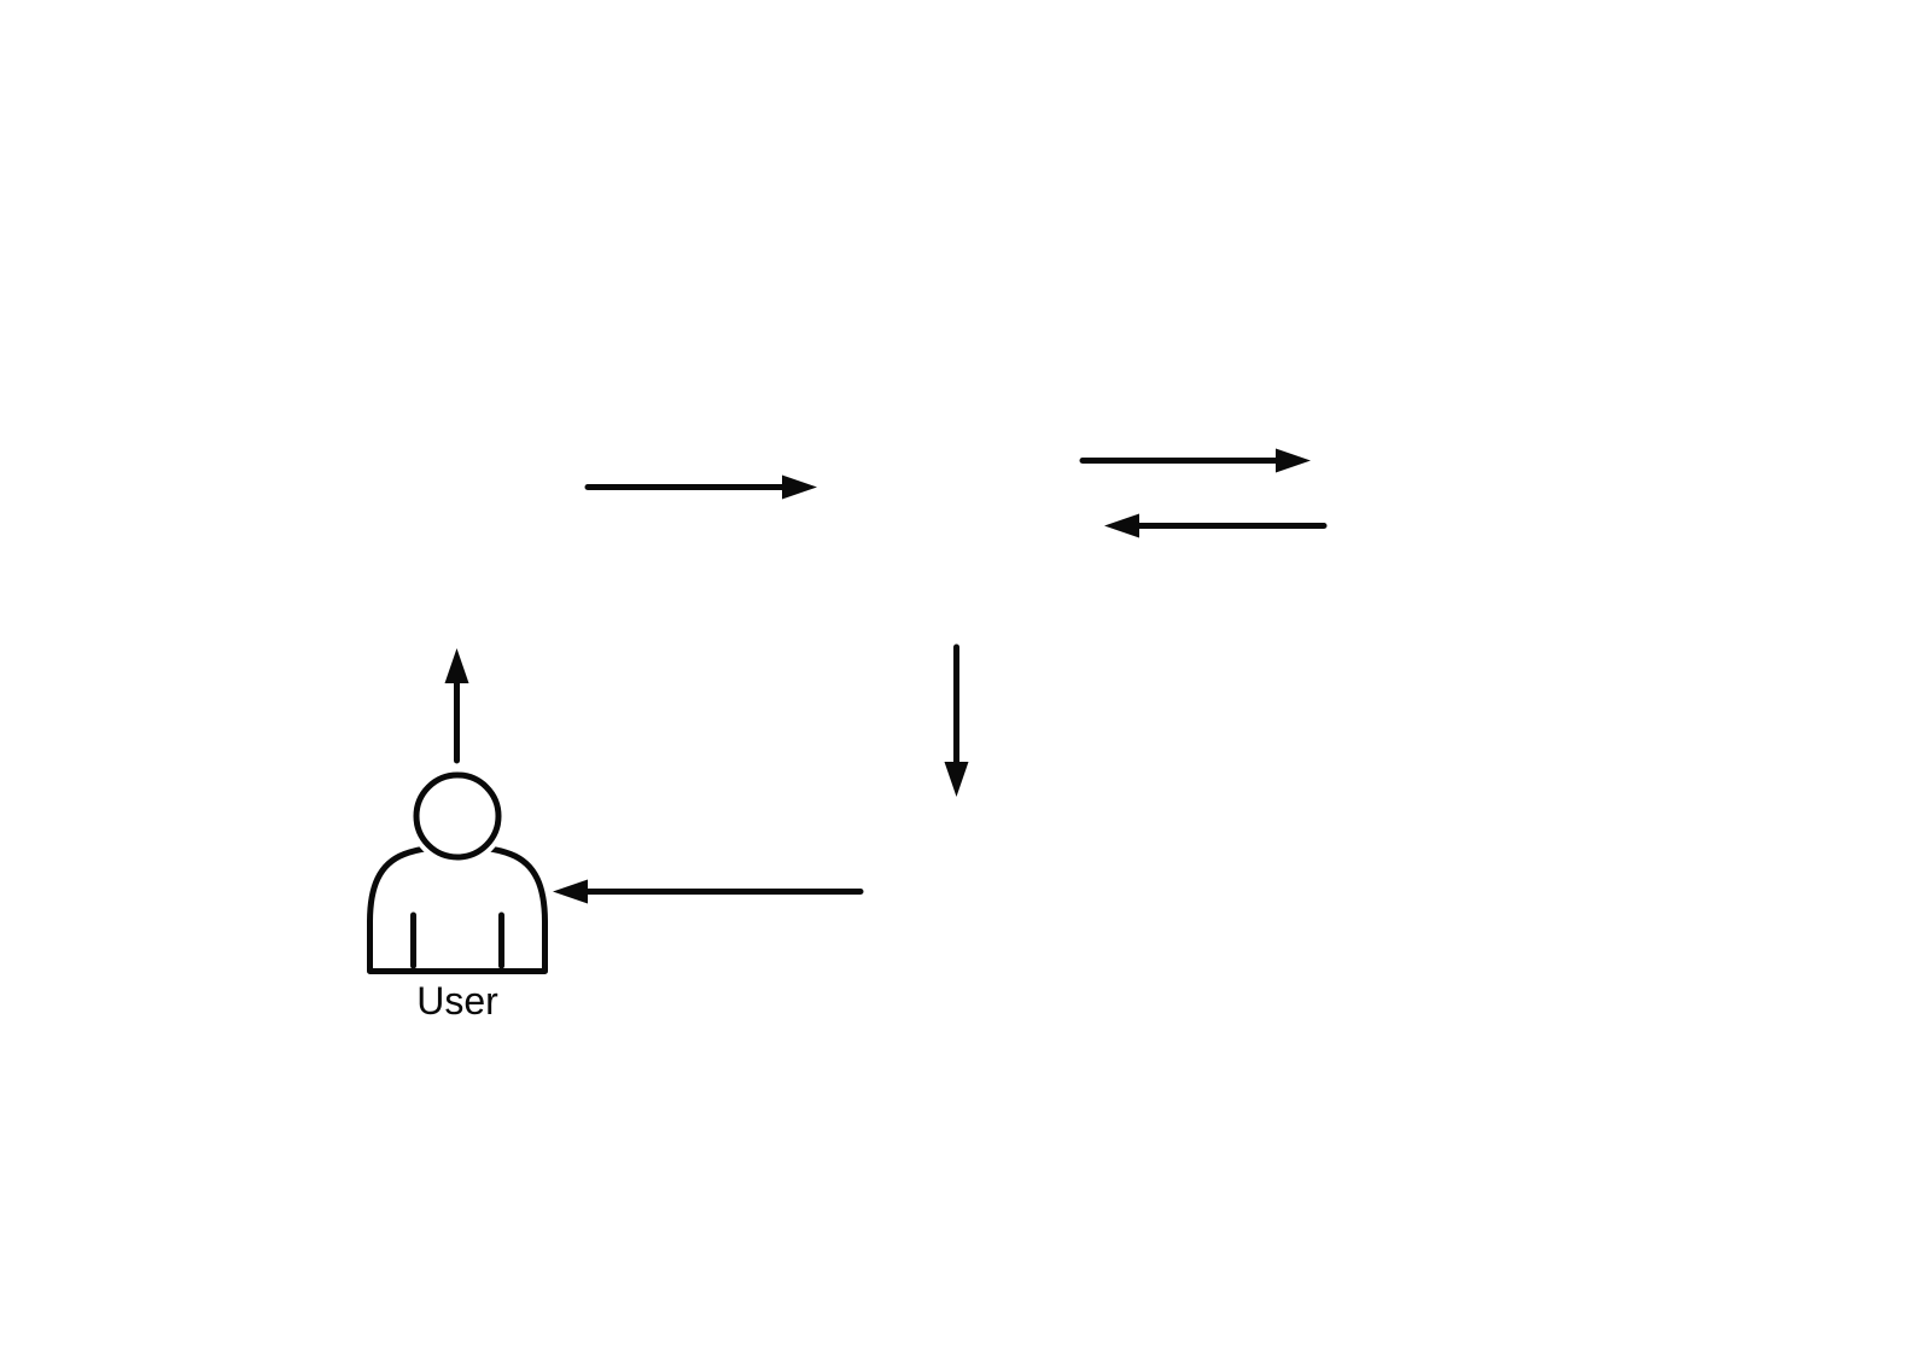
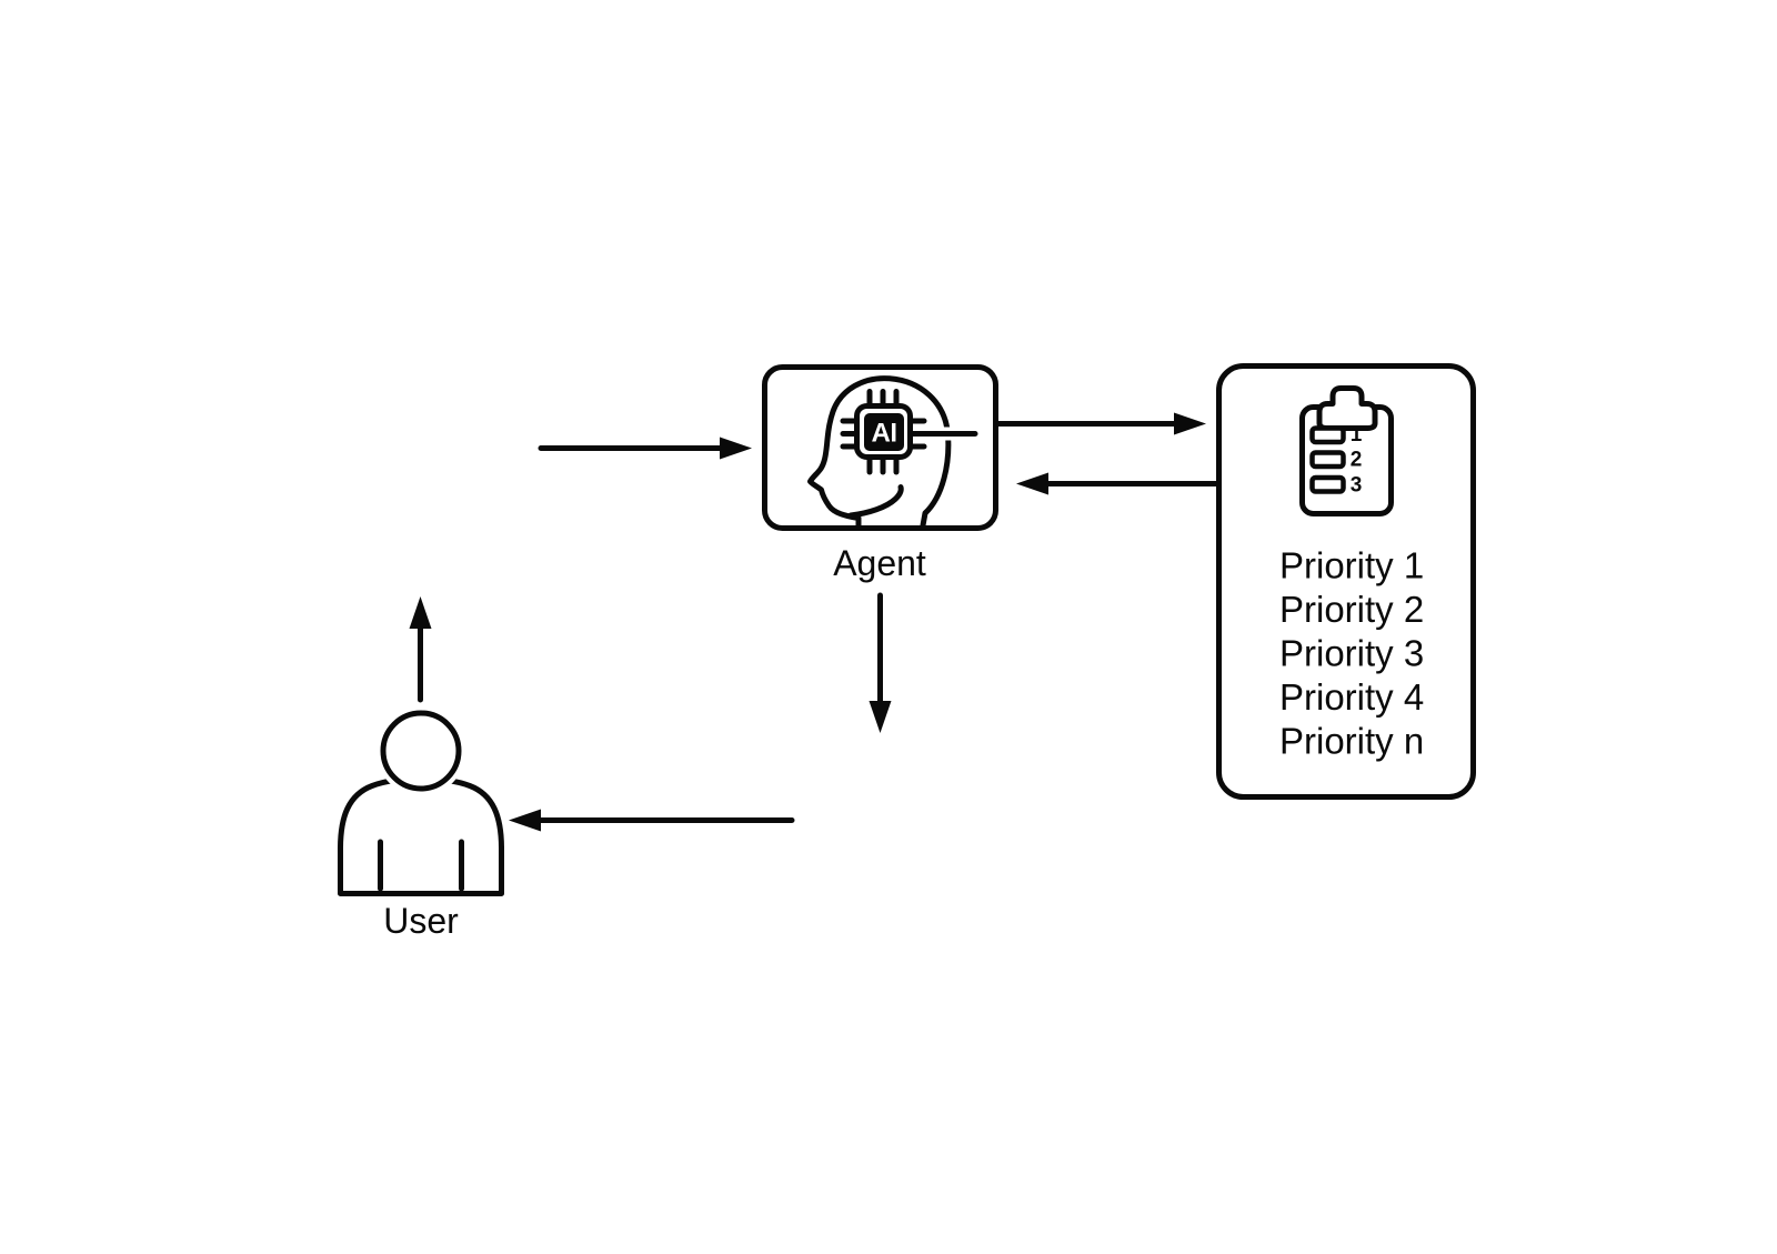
+ AI
+ Agent
+ 1
+ 2
+ 3
+ Priority 1
+ Priority 2
+ Priority 3
+ Priority 4
+ Priority n
  User
